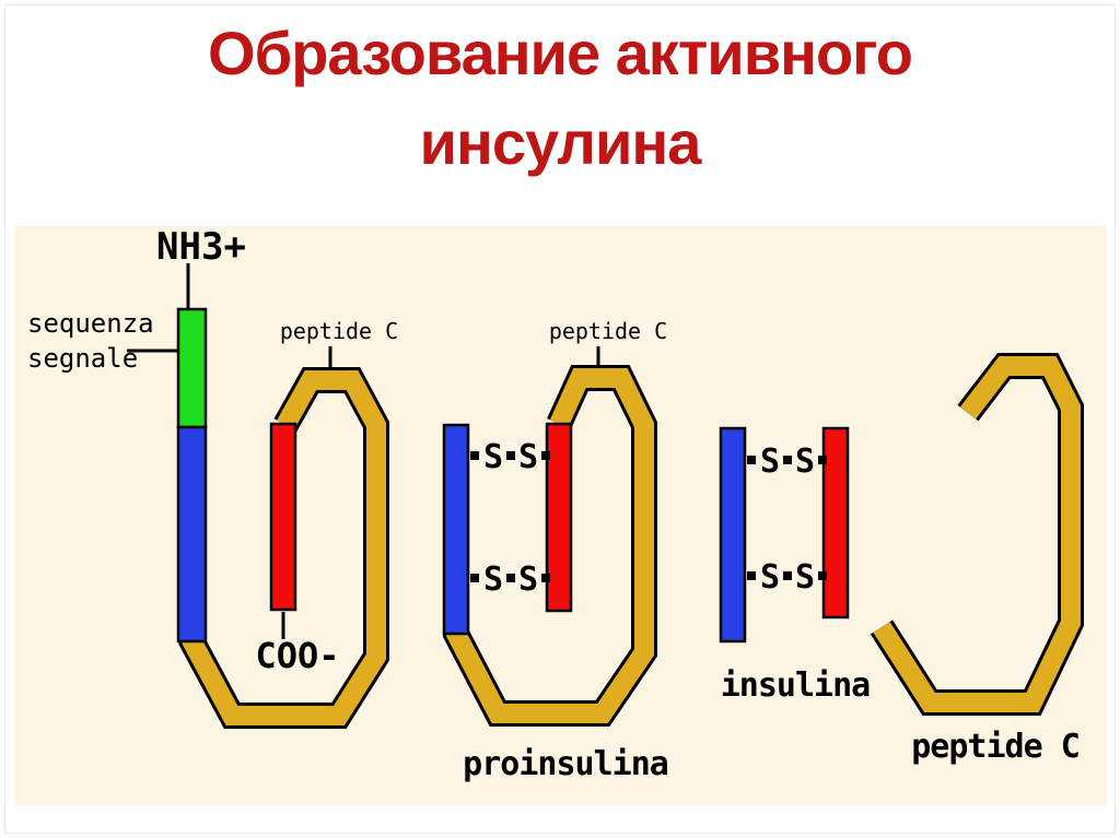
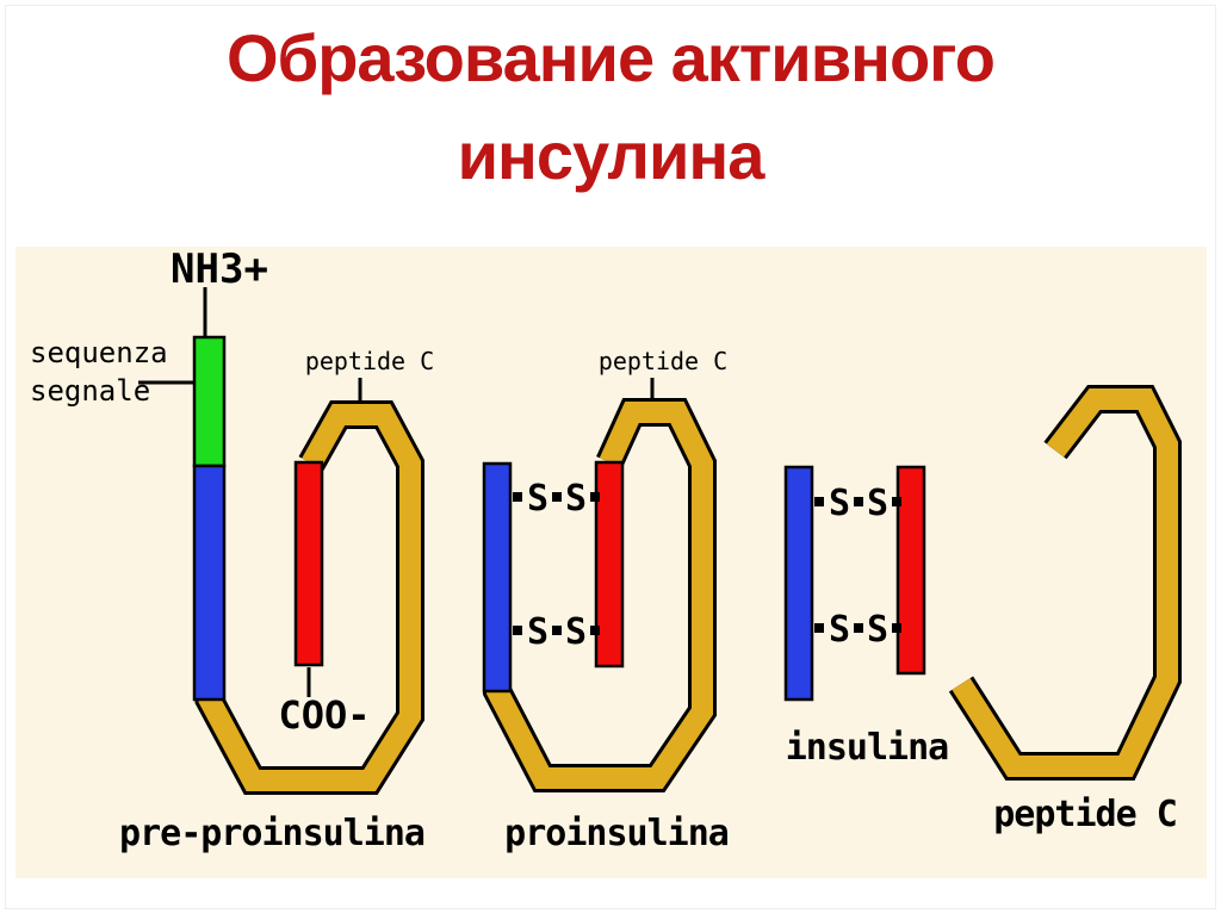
  Образование активного
  инсулина
  NH3+
  sequenza
  segnale
  peptide C
  COO-
+ pre-proinsulina
  peptide C
  S
  S
  S
  S
  proinsulina
  S
  S
  S
  S
  insulina
  peptide C
